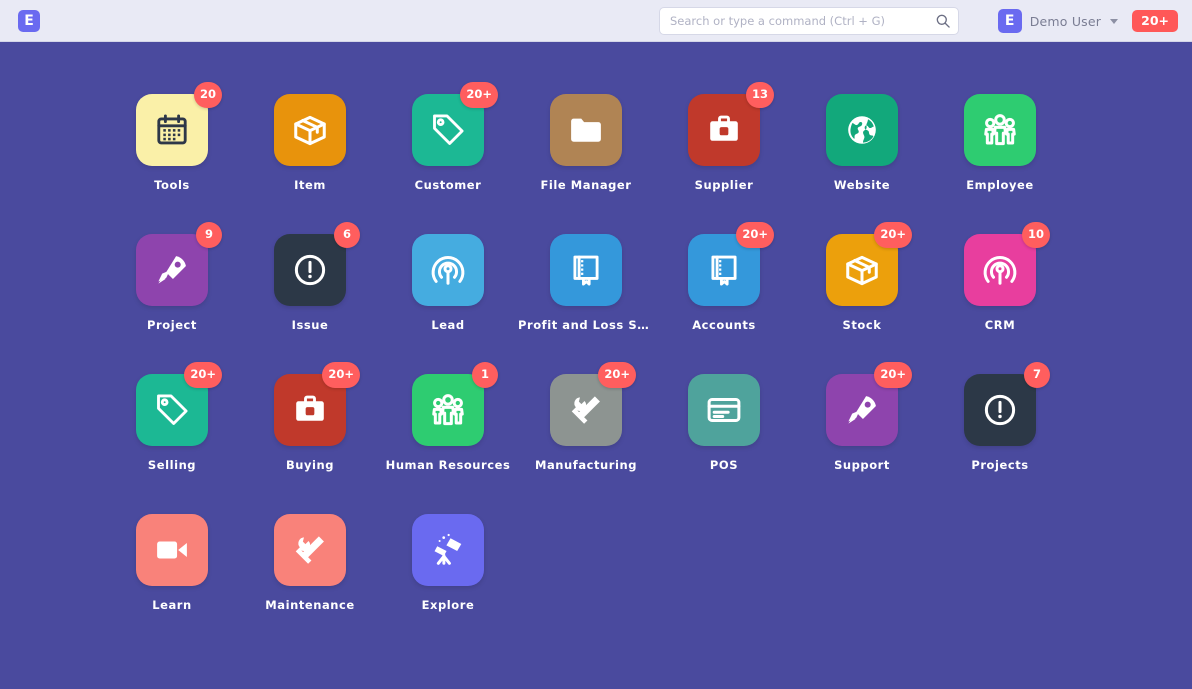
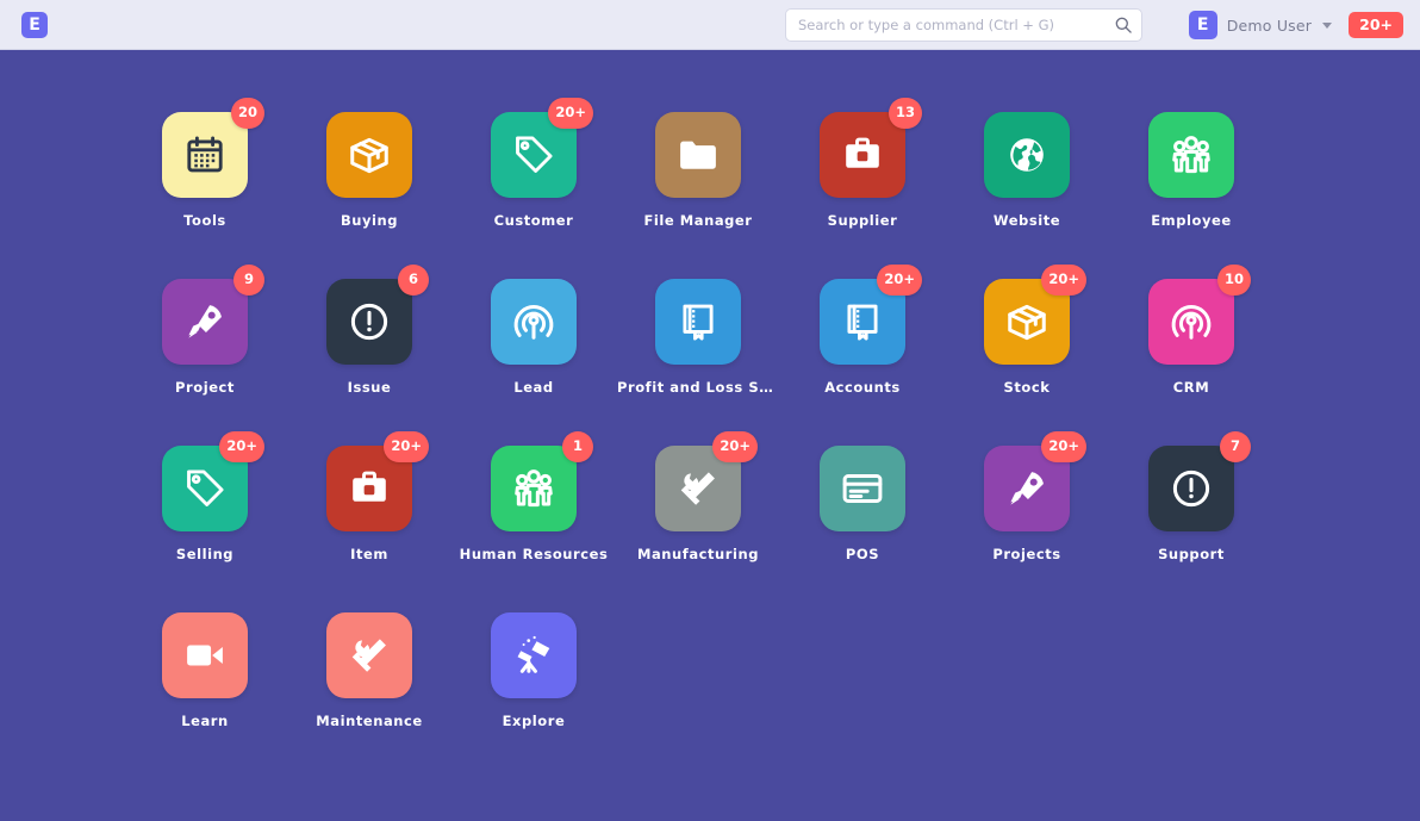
  E
  Search or type a command (Ctrl + G)
  E
  Demo User
  20+
  20
  Tools
- Item
+ Buying
  20+
  Customer
  File Manager
  13
  Supplier
  Website
  Employee
  9
  Project
  6
  Issue
  Lead
  Profit and Loss Sta
  20+
  Accounts
  20+
  Stock
  10
  CRM
  20+
  Selling
  20+
- Buying
+ Item
  1
  Human Resources
  20+
  Manufacturing
  POS
  20+
- Support
+ Projects
  7
- Projects
+ Support
  Learn
  Maintenance
  Explore
